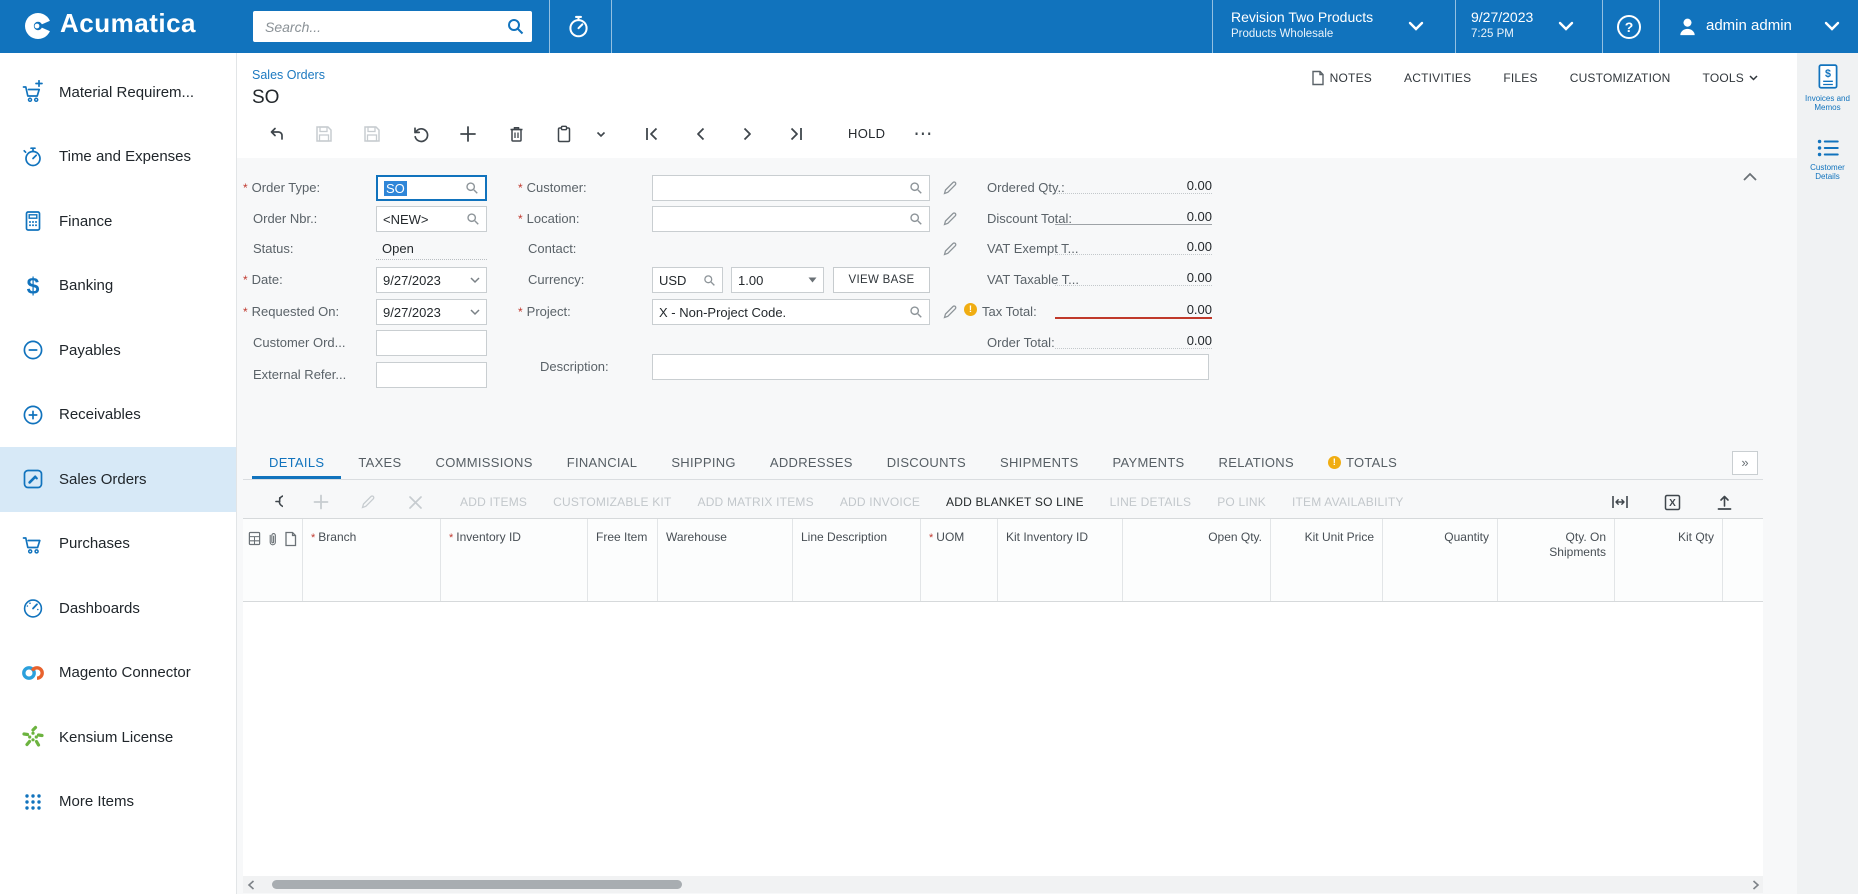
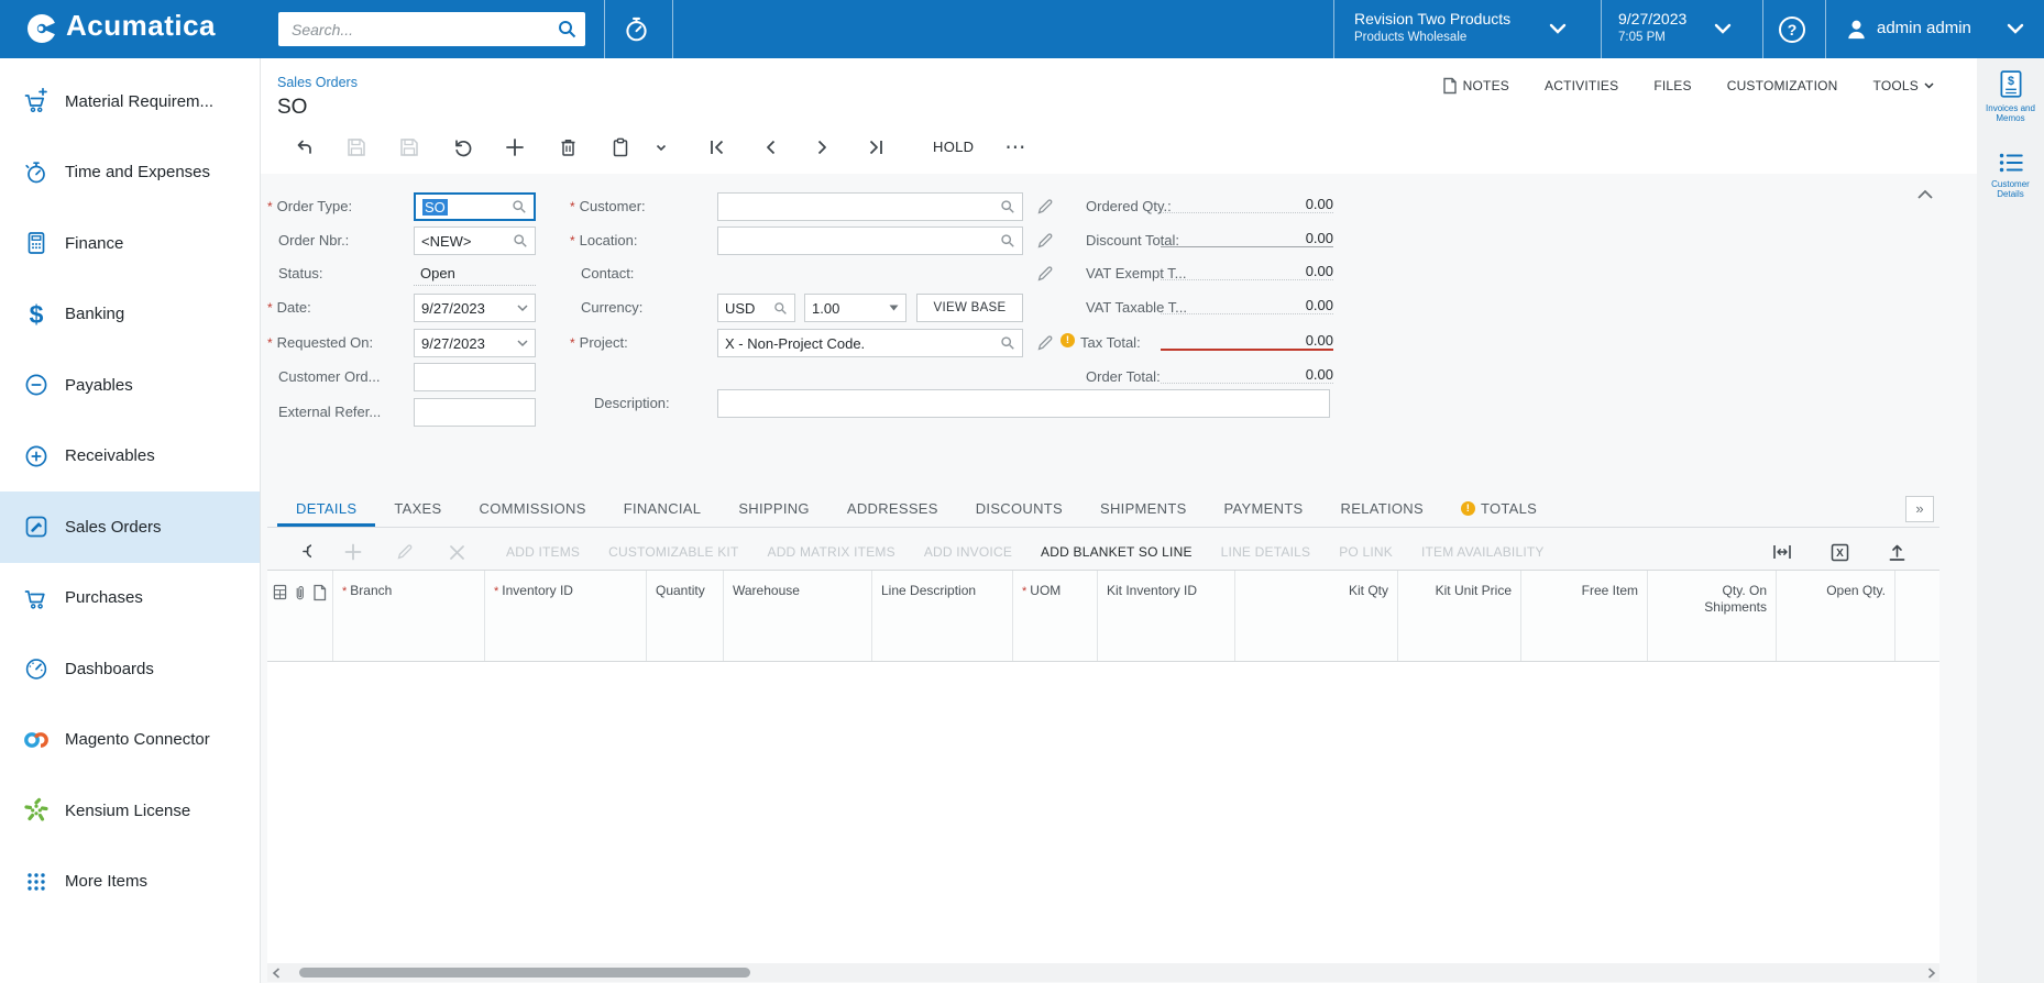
  Acumatica
  Search...
  Revision Two Products
  Products Wholesale
  9/27/2023
- 7:25 PM
+ 7:05 PM
  ?
  admin admin
  Material Requirem...
  Time and Expenses
  Finance
  $
  Banking
  Payables
  Receivables
  Sales Orders
  Purchases
  Dashboards
  Magento Connector
  Kensium License
  More Items
  $
  Invoices and Memos
  Customer Details
  Sales Orders
  SO
  NOTES
  ACTIVITIES
  FILES
  CUSTOMIZATION
  TOOLS
  HOLD
  ⋯
  Order Type:
  Order Nbr.:
  Status:
  Date:
  Requested On:
  Customer Ord...
  External Refer...
  SO
  <NEW>
  Open
  9/27/2023
  9/27/2023
  Customer:
  Location:
  Contact:
  Currency:
  Project:
  Description:
  USD
  1.00
  VIEW BASE
  X - Non-Project Code.
  Ordered Qty.:
  0.00
  Discount Total:
  0.00
  VAT Exempt T...
  0.00
  VAT Taxable T...
  0.00
  !
  Tax Total:
  0.00
  Order Total:
  0.00
  DETAILS
  TAXES
  COMMISSIONS
  FINANCIAL
  SHIPPING
  ADDRESSES
  DISCOUNTS
  SHIPMENTS
  PAYMENTS
  RELATIONS
  !
  TOTALS
  »
  ADD ITEMS
  CUSTOMIZABLE KIT
  ADD MATRIX ITEMS
  ADD INVOICE
  ADD BLANKET SO LINE
  LINE DETAILS
  PO LINK
  ITEM AVAILABILITY
  X
  Branch
  Inventory ID
- Free Item
+ Quantity
  Warehouse
  Line Description
  UOM
  Kit Inventory ID
- Open Qty.
+ Kit Qty
  Kit Unit Price
- Quantity
+ Free Item
  Qty. On Shipments
- Kit Qty
+ Open Qty.
